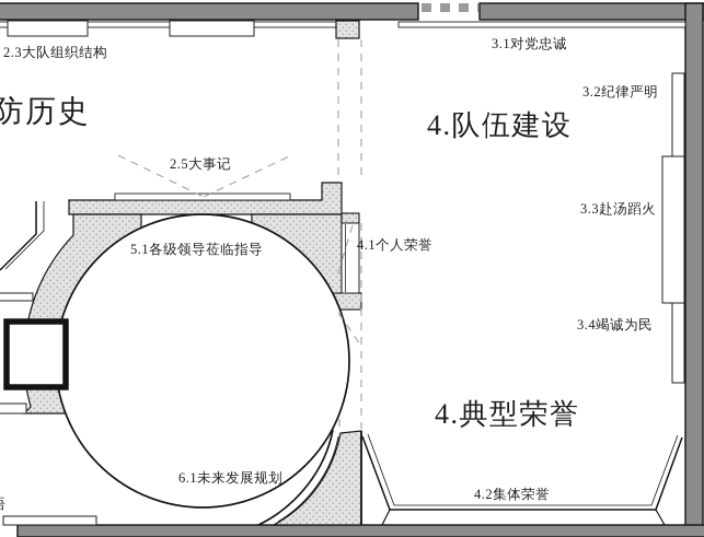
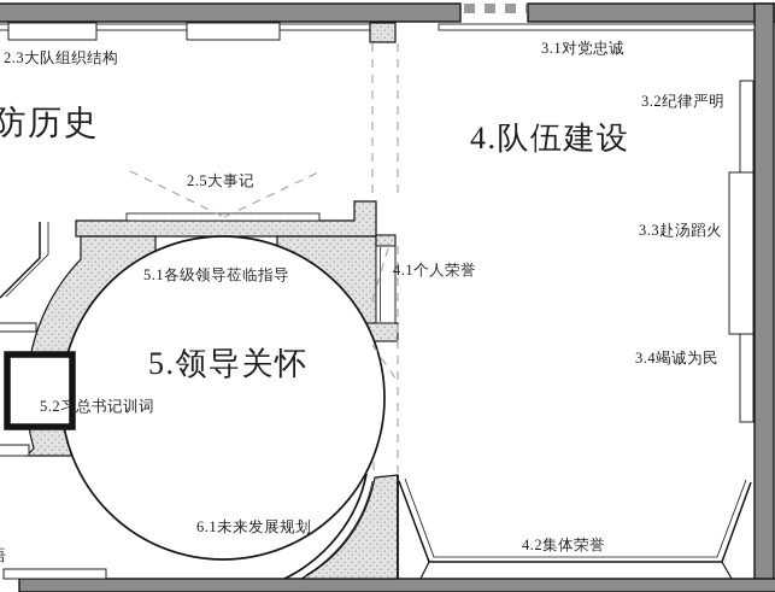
  2.3大队组织结构
  防历史
  2.5大事记
  3.1对党忠诚
  3.2纪律严明
  4.队伍建设
  3.3赴汤蹈火
  4.1个人荣誉
  3.4竭诚为民
- 4.典型荣誉
  4.2集体荣誉
  5.1各级领导莅临指导
+ 5.领导关怀
+ 5.2习总书记训词
  6.1未来发展规划
